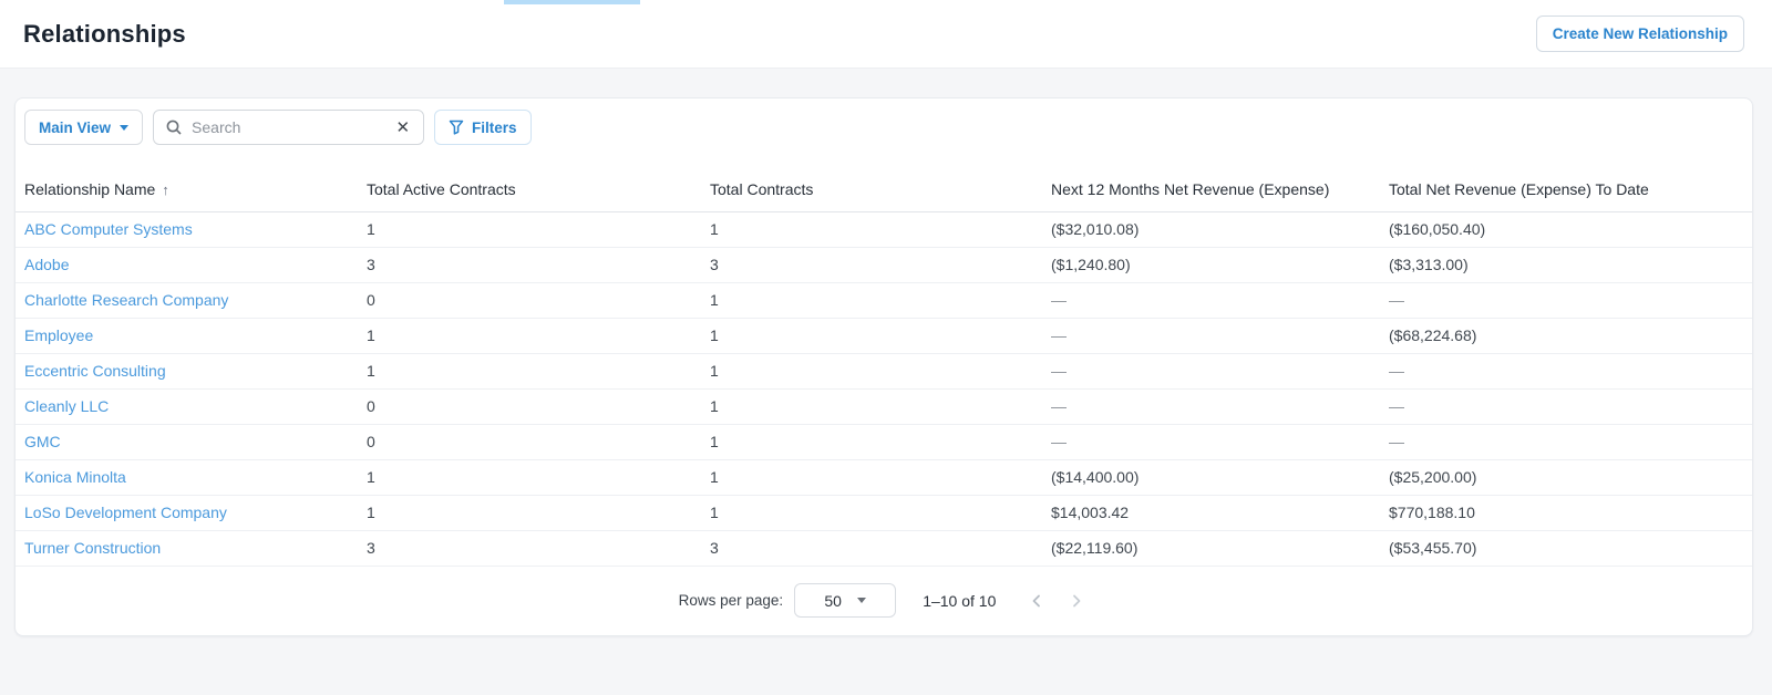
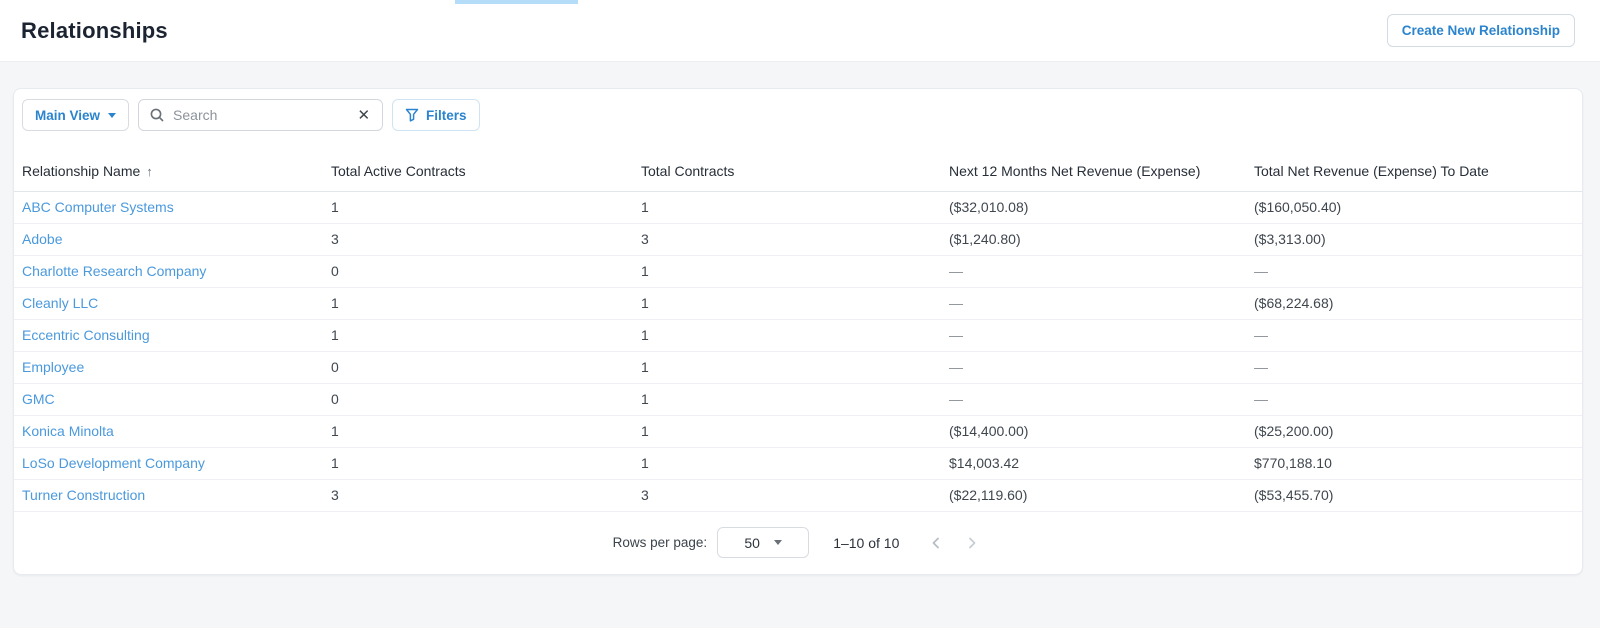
  Relationships
  Create New Relationship
  Main View
  Search
  ✕
  Filters
  Relationship Name ↑	Total Active Contracts	Total Contracts	Next 12 Months Net Revenue (Expense)	Total Net Revenue (Expense) To Date
  ABC Computer Systems	1	1	($32,010.08)	($160,050.40)
  Adobe	3	3	($1,240.80)	($3,313.00)
  Charlotte Research Company	0	1	—	—
- Employee	1	1	—	($68,224.68)
+ Cleanly LLC	1	1	—	($68,224.68)
  Eccentric Consulting	1	1	—	—
- Cleanly LLC	0	1	—	—
+ Employee	0	1	—	—
  GMC	0	1	—	—
  Konica Minolta	1	1	($14,400.00)	($25,200.00)
  LoSo Development Company	1	1	$14,003.42	$770,188.10
  Turner Construction	3	3	($22,119.60)	($53,455.70)
  Rows per page:
  50
  1–10 of 10
